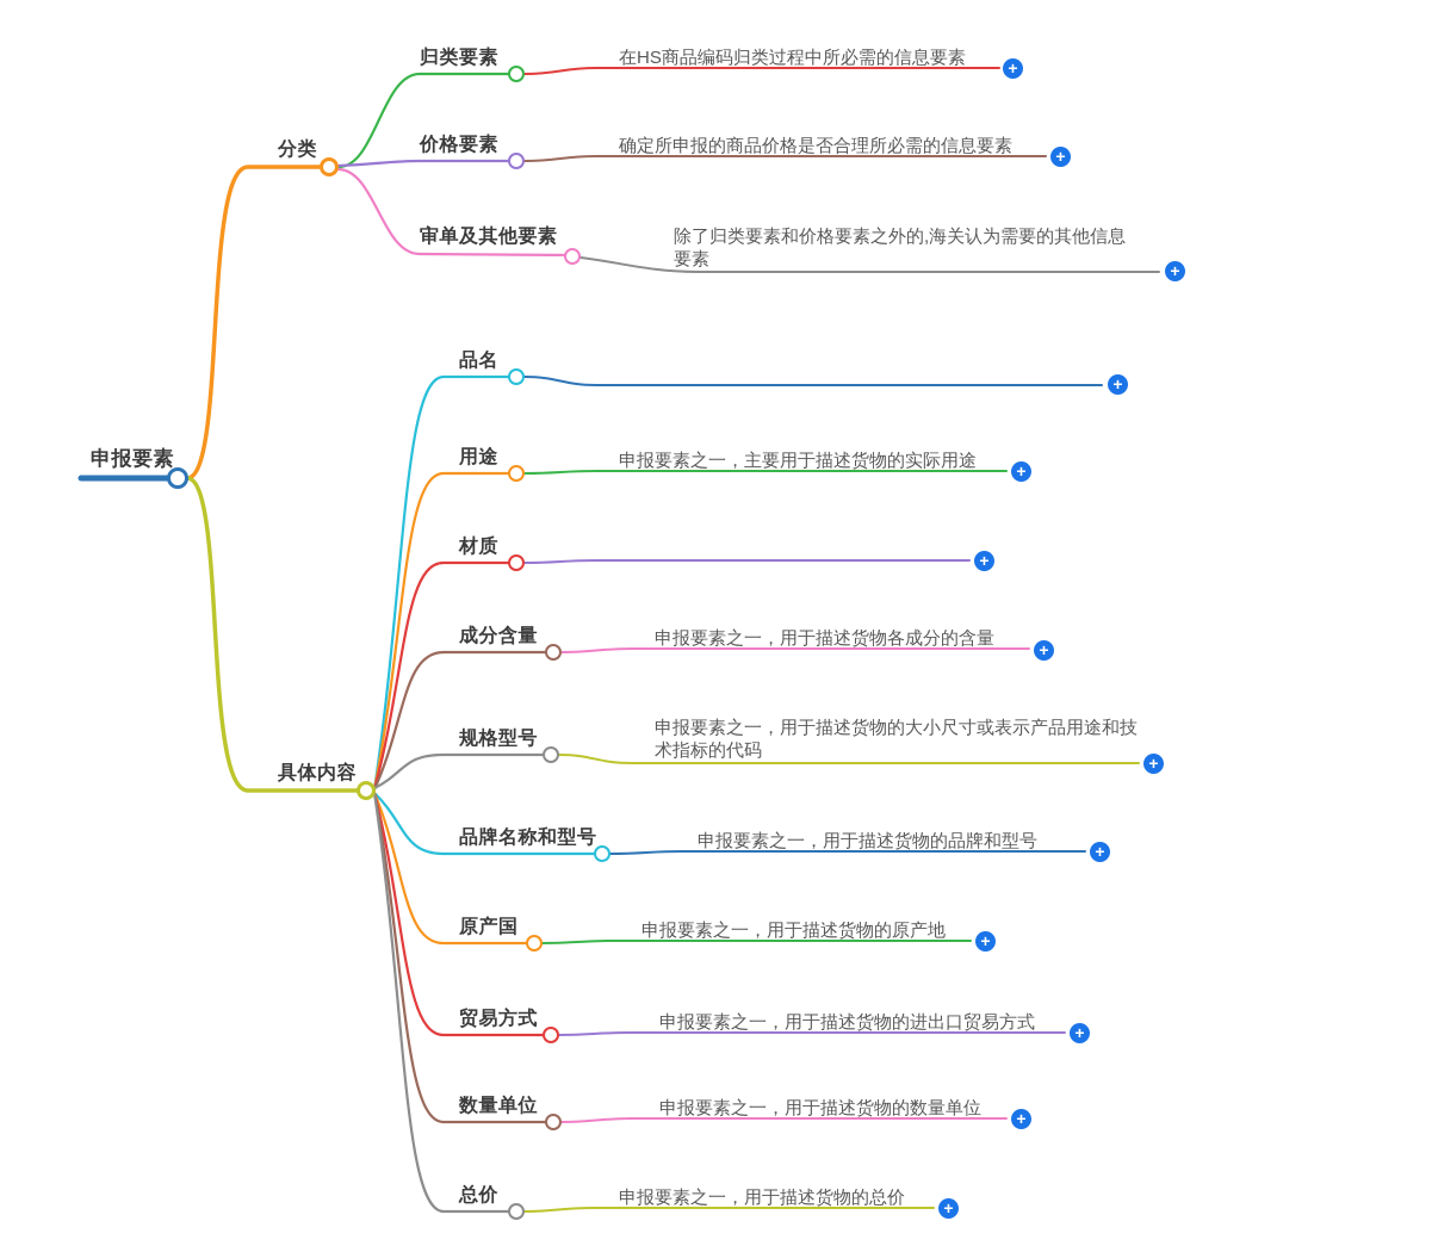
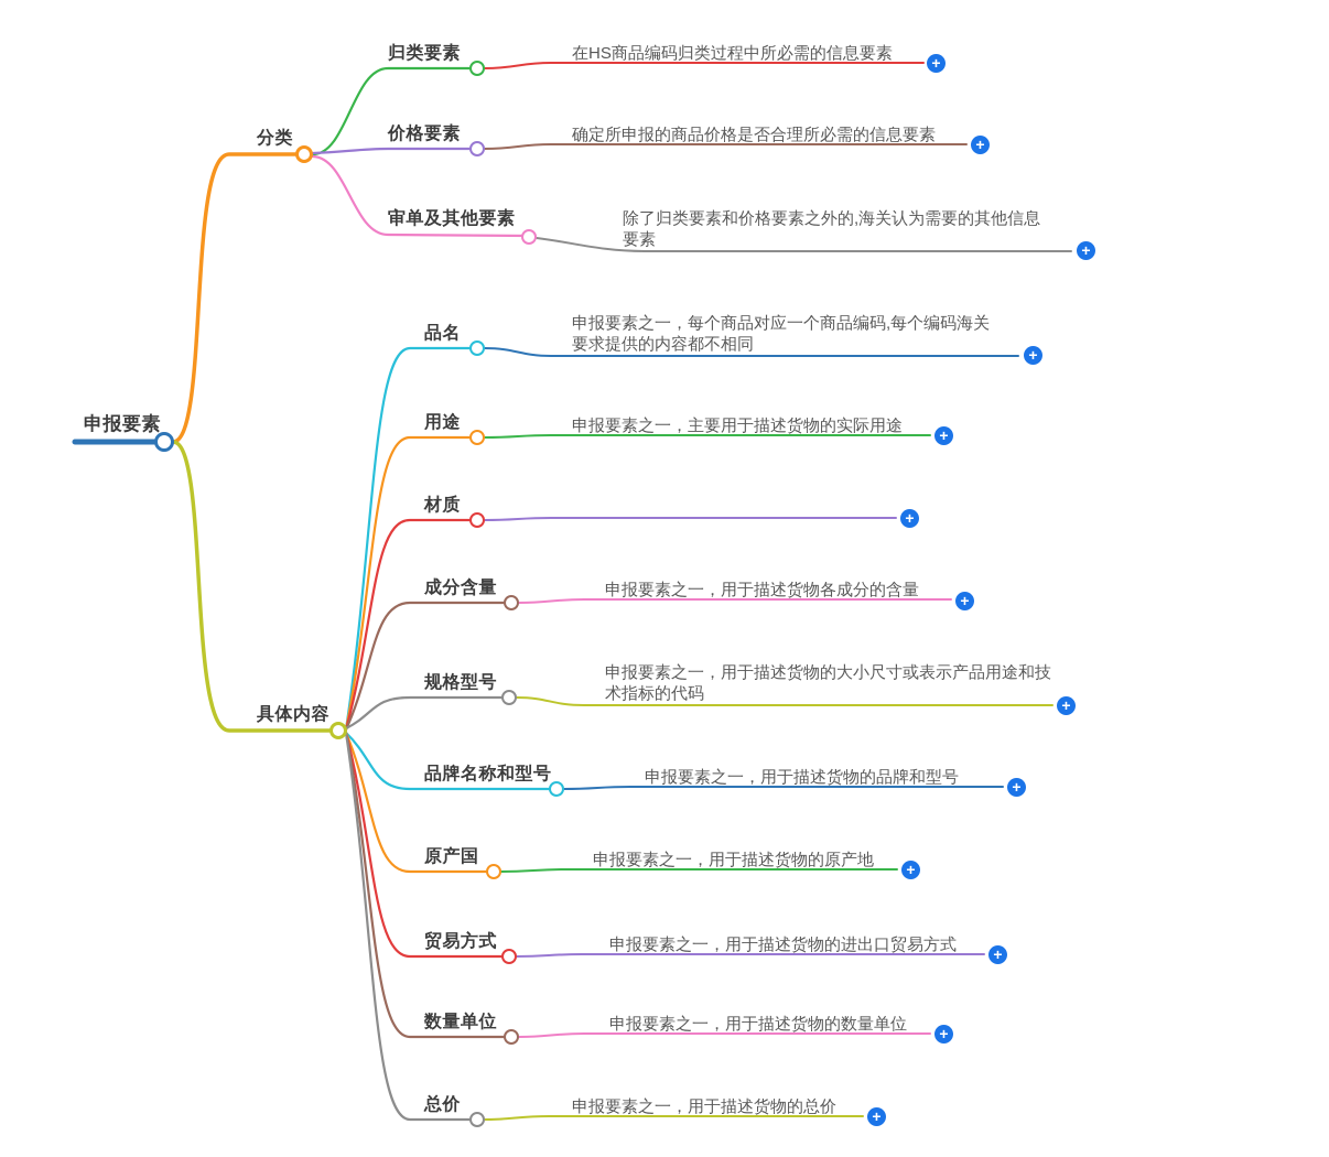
  申报要素
  分类
  具体内容
  归类要素
  在HS商品编码归类过程中所必需的信息要素
  +
  价格要素
  确定所申报的商品价格是否合理所必需的信息要素
  +
  审单及其他要素
  除了归类要素和价格要素之外的,海关认为需要的其他信息要素
  +
  品名
+ 申报要素之一，每个商品对应一个商品编码,每个编码海关要求提供的内容都不相同
  +
  用途
  申报要素之一，主要用于描述货物的实际用途
  +
  材质
  +
  成分含量
  申报要素之一，用于描述货物各成分的含量
  +
  规格型号
  申报要素之一，用于描述货物的大小尺寸或表示产品用途和技术指标的代码
  +
  品牌名称和型号
  申报要素之一，用于描述货物的品牌和型号
  +
  原产国
  申报要素之一，用于描述货物的原产地
  +
  贸易方式
  申报要素之一，用于描述货物的进出口贸易方式
  +
  数量单位
  申报要素之一，用于描述货物的数量单位
  +
  总价
  申报要素之一，用于描述货物的总价
  +
